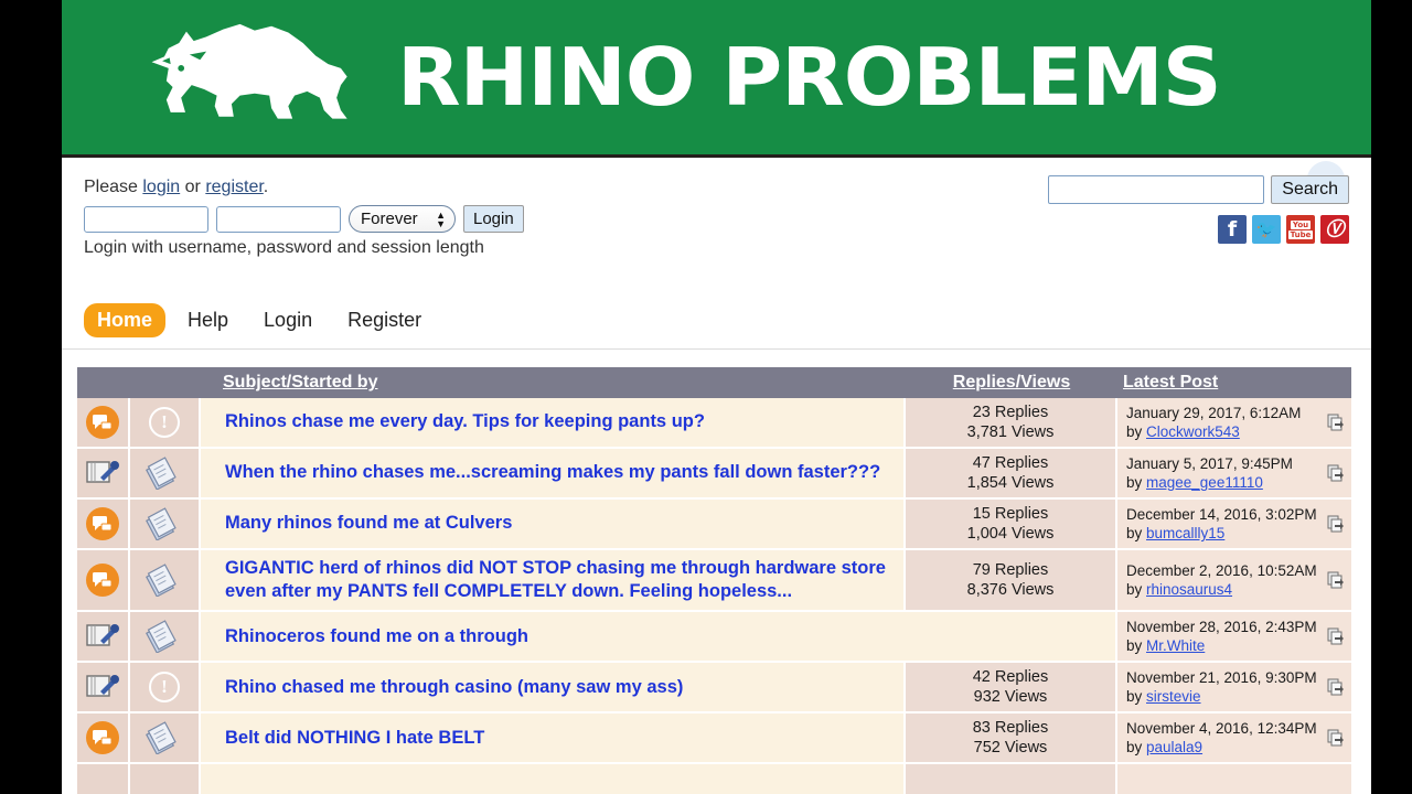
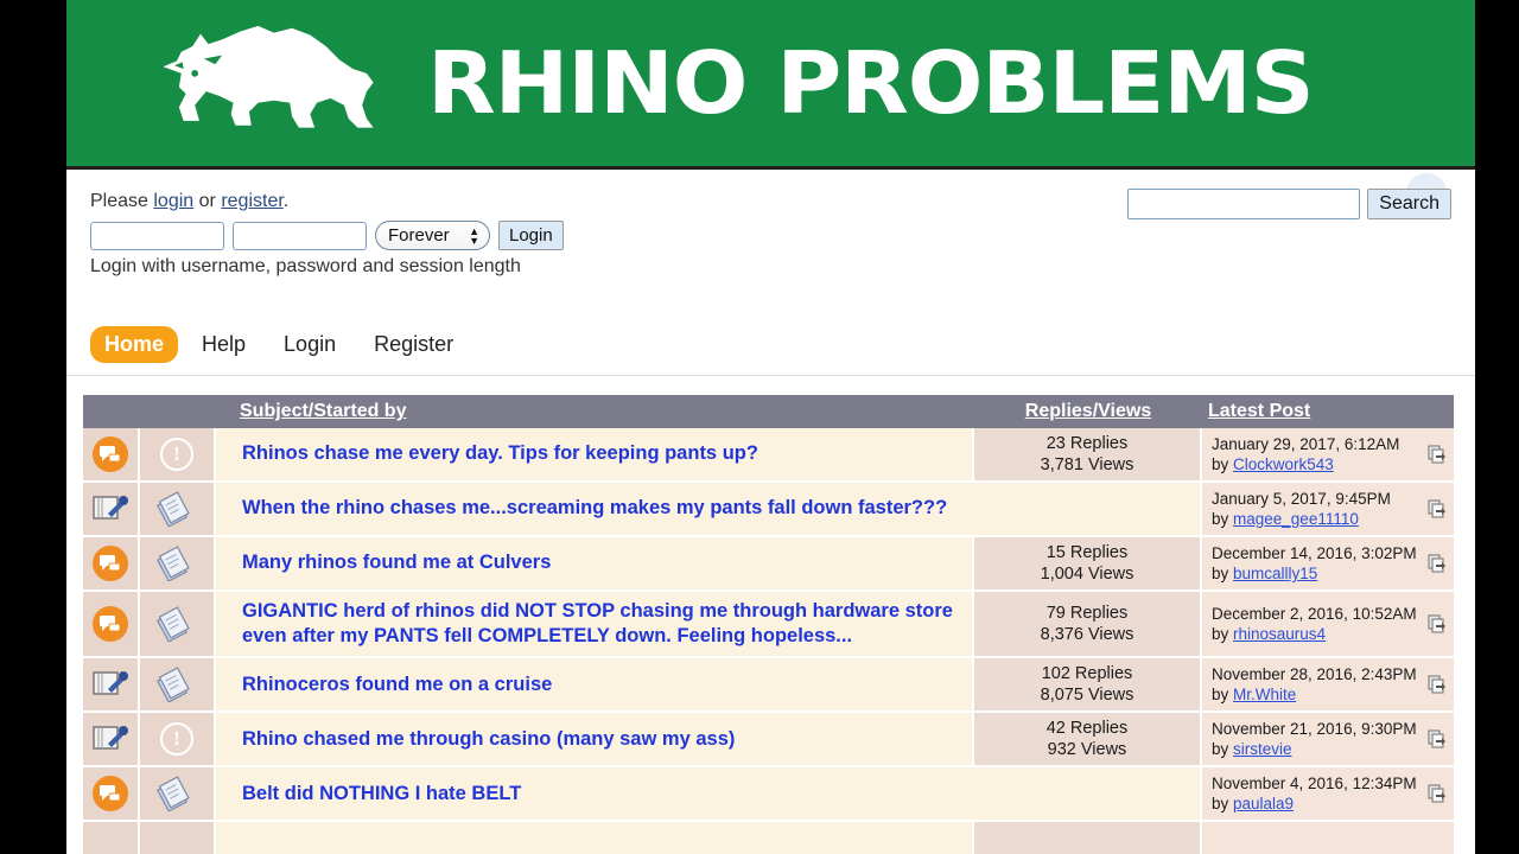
  RHINO PROBLEMS
  Please login or register.
  Forever
  ▲
  ▼
  Login
  Login with username, password and session length
  Search
- f
- 🐦
- You
- Tube
- Ⓥ
  Home
  Help
  Login
  Register
  Subject/Started by
  Replies/Views
  Latest Post
  !
  Rhinos chase me every day. Tips for keeping pants up?
  23 Replies
  3,781 Views
  January 29, 2017, 6:12AM
  by Clockwork543
  When the rhino chases me...screaming makes my pants fall down faster???
- 47 Replies
- 1,854 Views
  January 5, 2017, 9:45PM
  by magee_gee11110
  Many rhinos found me at Culvers
  15 Replies
  1,004 Views
  December 14, 2016, 3:02PM
  by bumcallly15
  GIGANTIC herd of rhinos did NOT STOP chasing me through hardware store even after my PANTS fell COMPLETELY down. Feeling hopeless...
  79 Replies
  8,376 Views
  December 2, 2016, 10:52AM
  by rhinosaurus4
- Rhinoceros found me on a through
+ Rhinoceros found me on a cruise
+ 102 Replies
+ 8,075 Views
  November 28, 2016, 2:43PM
  by Mr.White
  !
  Rhino chased me through casino (many saw my ass)
  42 Replies
  932 Views
  November 21, 2016, 9:30PM
  by sirstevie
  Belt did NOTHING I hate BELT
- 83 Replies
- 752 Views
  November 4, 2016, 12:34PM
  by paulala9
